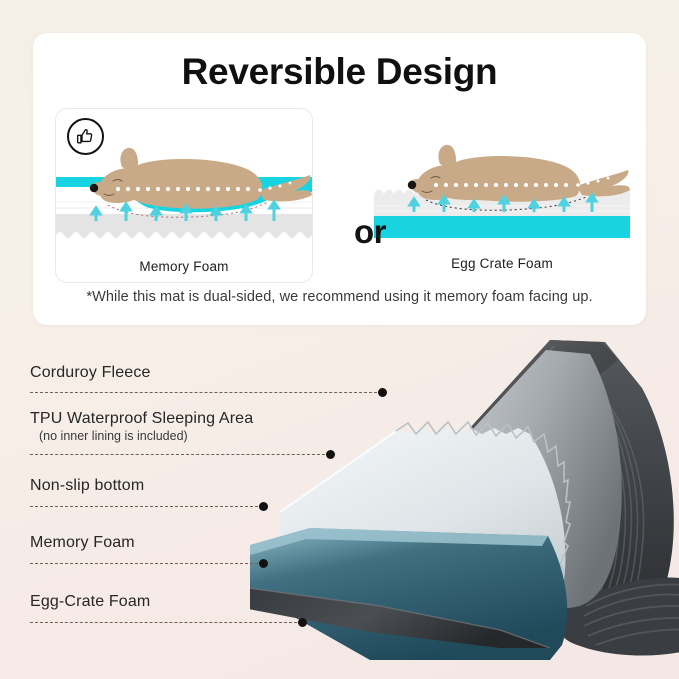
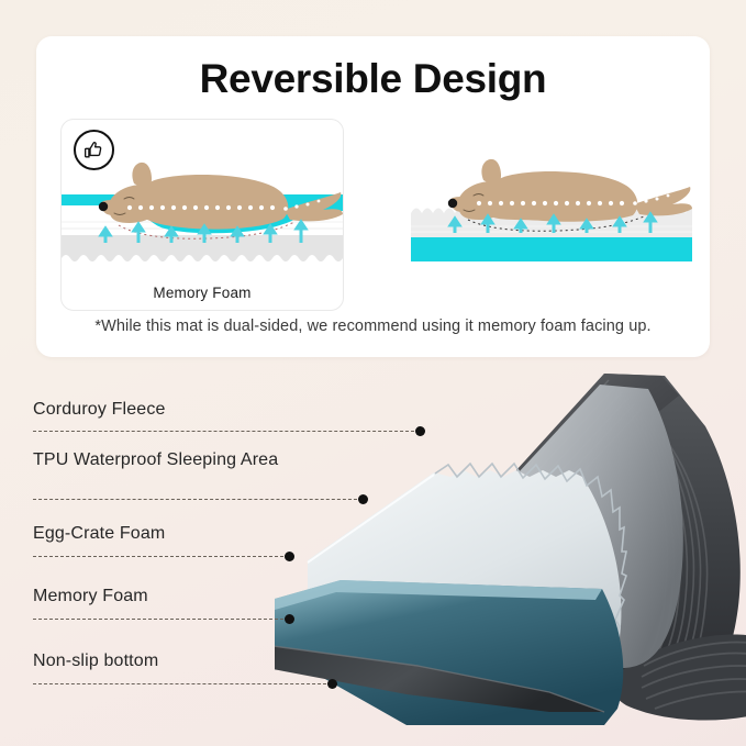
  Reversible Design
  Memory Foam
- Egg Crate Foam
- or
  *While this mat is dual-sided, we recommend using it memory foam facing up.
  Corduroy Fleece
  TPU Waterproof Sleeping Area
- (no inner lining is included)
- Non-slip bottom
+ Egg-Crate Foam
  Memory Foam
- Egg-Crate Foam
+ Non-slip bottom
